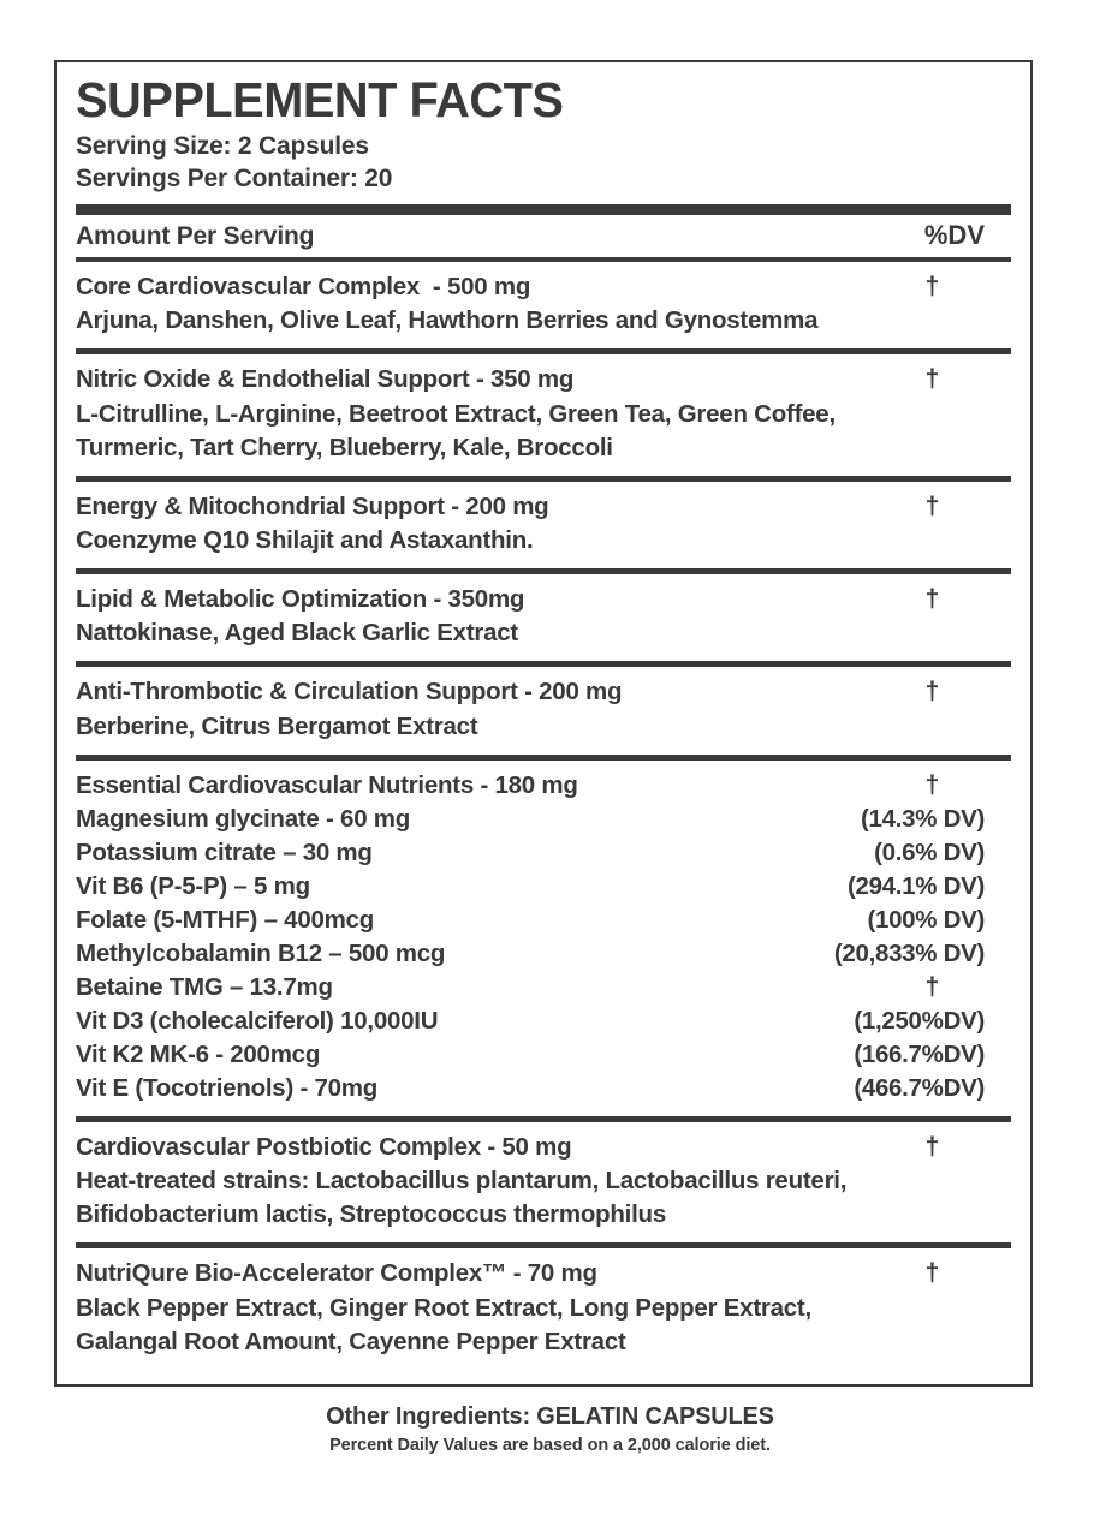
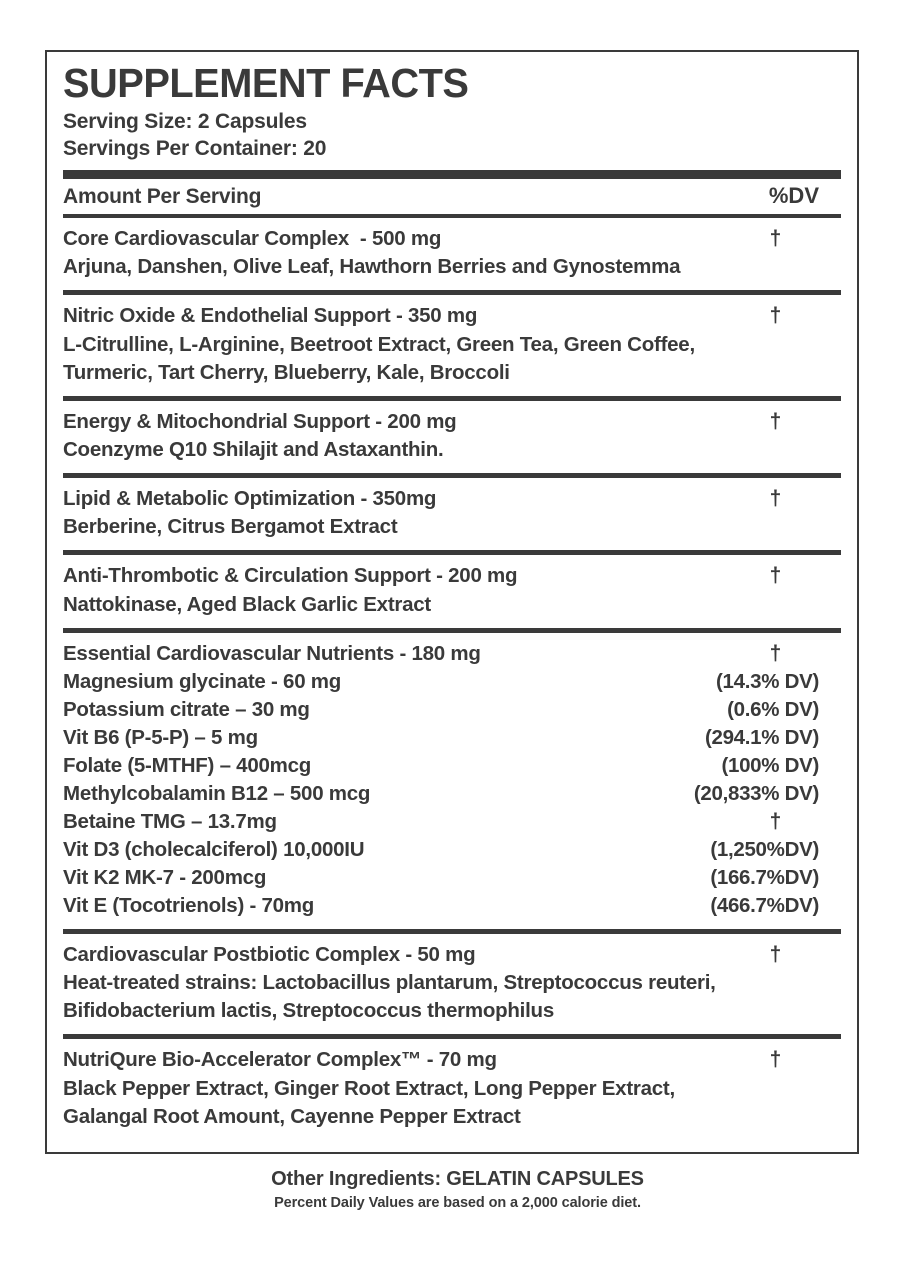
  SUPPLEMENT FACTS
  Serving Size: 2 Capsules
  Servings Per Container: 20
  Amount Per Serving
  %DV
  Core Cardiovascular Complex - 500 mg
  †
  Arjuna, Danshen, Olive Leaf, Hawthorn Berries and Gynostemma
  Nitric Oxide & Endothelial Support - 350 mg
  †
  L-Citrulline, L-Arginine, Beetroot Extract, Green Tea, Green Coffee,
  Turmeric, Tart Cherry, Blueberry, Kale, Broccoli
  Energy & Mitochondrial Support - 200 mg
  †
  Coenzyme Q10 Shilajit and Astaxanthin.
  Lipid & Metabolic Optimization - 350mg
  †
- Nattokinase, Aged Black Garlic Extract
+ Berberine, Citrus Bergamot Extract
  Anti-Thrombotic & Circulation Support - 200 mg
  †
- Berberine, Citrus Bergamot Extract
+ Nattokinase, Aged Black Garlic Extract
  Essential Cardiovascular Nutrients - 180 mg
  †
  Magnesium glycinate - 60 mg
  (14.3% DV)
  Potassium citrate – 30 mg
  (0.6% DV)
  Vit B6 (P-5-P) – 5 mg
  (294.1% DV)
  Folate (5-MTHF) – 400mcg
  (100% DV)
  Methylcobalamin B12 – 500 mcg
  (20,833% DV)
  Betaine TMG – 13.7mg
  †
  Vit D3 (cholecalciferol) 10,000IU
  (1,250%DV)
- Vit K2 MK-6 - 200mcg
+ Vit K2 MK-7 - 200mcg
  (166.7%DV)
  Vit E (Tocotrienols) - 70mg
  (466.7%DV)
  Cardiovascular Postbiotic Complex - 50 mg
  †
- Heat-treated strains: Lactobacillus plantarum, Lactobacillus reuteri,
+ Heat-treated strains: Lactobacillus plantarum, Streptococcus reuteri,
  Bifidobacterium lactis, Streptococcus thermophilus
  NutriQure Bio-Accelerator Complex™ - 70 mg
  †
  Black Pepper Extract, Ginger Root Extract, Long Pepper Extract,
  Galangal Root Amount, Cayenne Pepper Extract
  Other Ingredients: GELATIN CAPSULES
  Percent Daily Values are based on a 2,000 calorie diet.
